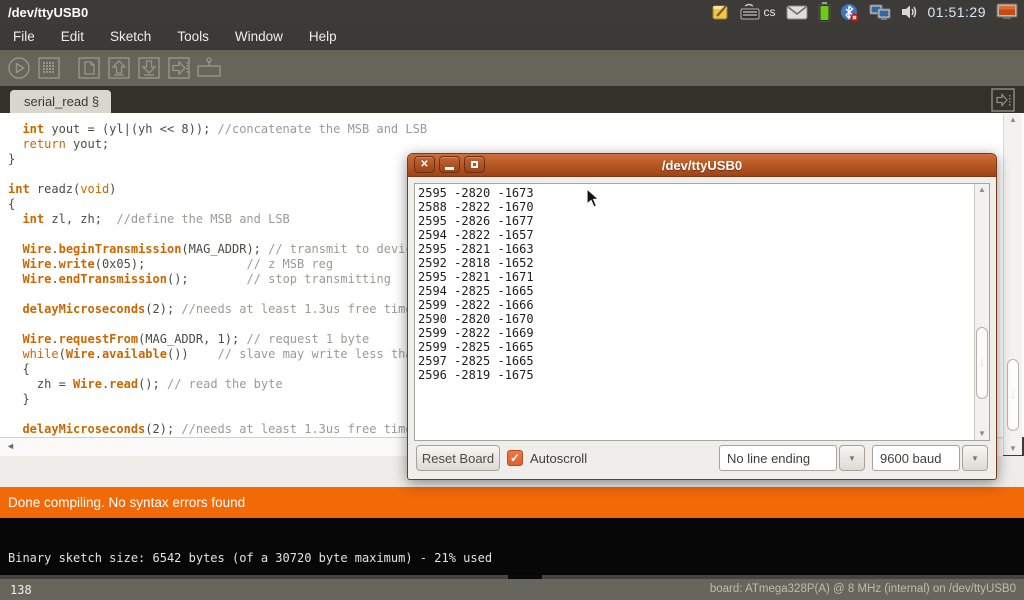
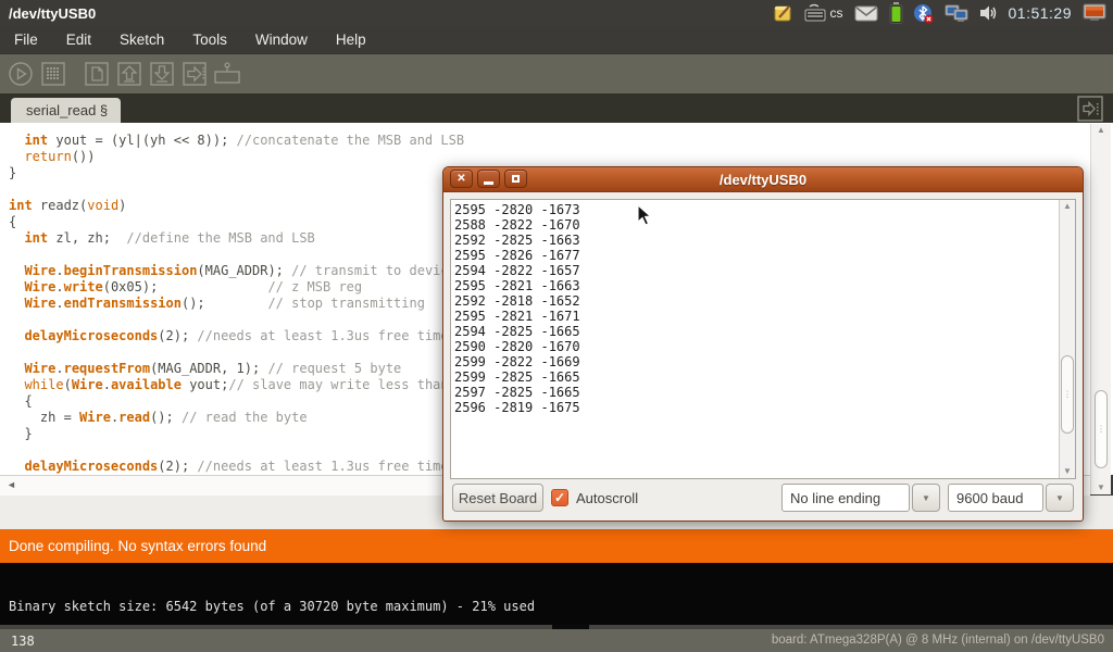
  /dev/ttyUSB0
  cs
  01:51:29
  File
  Edit
  Sketch
  Tools
  Window
  Help
  serial_read §
  int yout = (yl|(yh << 8)); //concatenate the MSB and LSB
- return yout;
+ return())
  }
  int readz(void)
  {
  int zl, zh; //define the MSB and LSB
  Wire.beginTransmission(MAG_ADDR); // transmit to devi
  Wire.write(0x05); // z MSB reg
  Wire.endTransmission(); // stop transmitting
  delayMicroseconds(2); //needs at least 1.3us free tim
- Wire.requestFrom(MAG_ADDR, 1); // request 1 byte
+ Wire.requestFrom(MAG_ADDR, 1); // request 5 byte
- while(Wire.available()) // slave may write less th
+ while(Wire.available yout;// slave may write less tha
  {
  zh = Wire.read(); // read the byte
  }
  delayMicroseconds(2); //needs at least 1.3us free tim
  ▲
  ⋮
  ▼
  ◄
  Done compiling. No syntax errors found
  Binary sketch size: 6542 bytes (of a 30720 byte maximum) - 21% used
  138
  board: ATmega328P(A) @ 8 MHz (internal) on /dev/ttyUSB0
  ✕
  /dev/ttyUSB0
  2595 -2820 -1673
  2588 -2822 -1670
+ 2592 -2825 -1663
  2595 -2826 -1677
  2594 -2822 -1657
  2595 -2821 -1663
  2592 -2818 -1652
  2595 -2821 -1671
  2594 -2825 -1665
- 2599 -2822 -1666
  2590 -2820 -1670
  2599 -2822 -1669
  2599 -2825 -1665
  2597 -2825 -1665
  2596 -2819 -1675
  ▲
  ⋮
  ▼
  Reset Board
  ✓
  Autoscroll
  No line ending
  ▼
  9600 baud
  ▼
